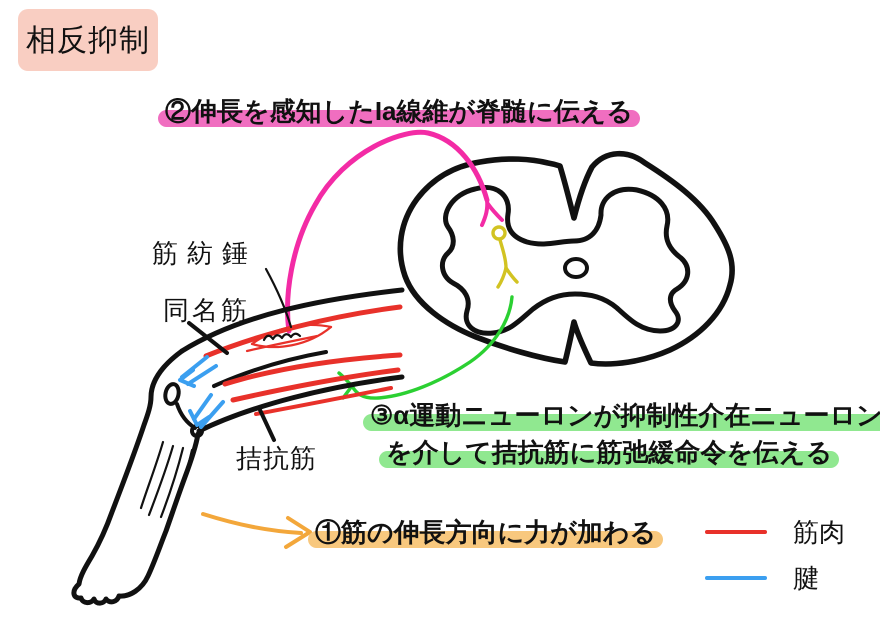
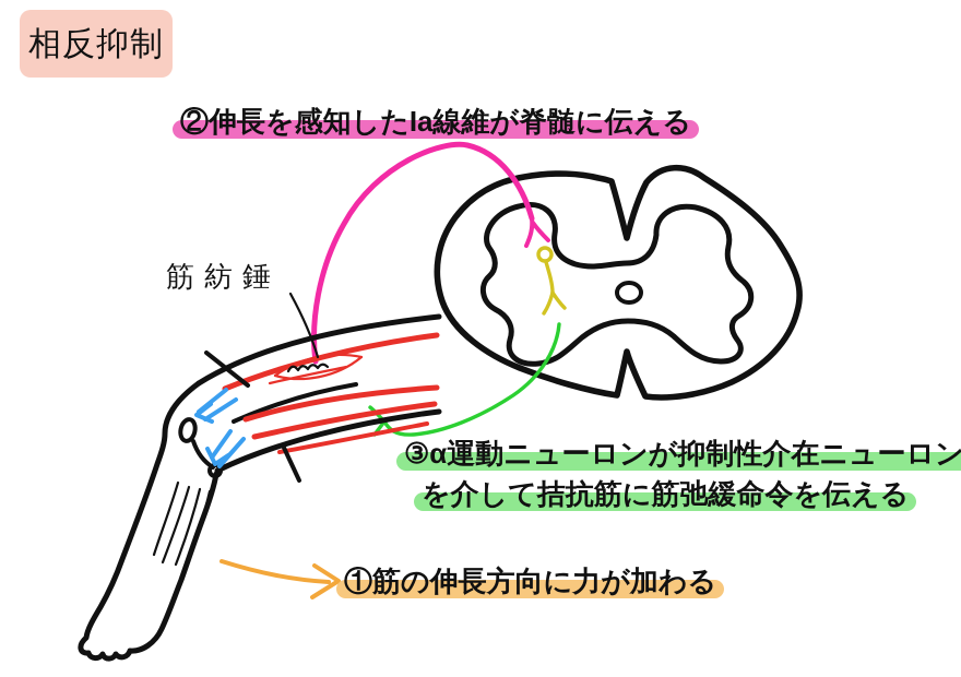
  相反抑制
  ②伸長を感知したIa線維が脊髄に伝える
  ③α運動ニューロンが抑制性介在ニューロン
  を介して拮抗筋に筋弛緩命令を伝える
  ①筋の伸長方向に力が加わる
  筋紡錘
- 同名筋
- 拮抗筋
- 筋肉
- 腱
